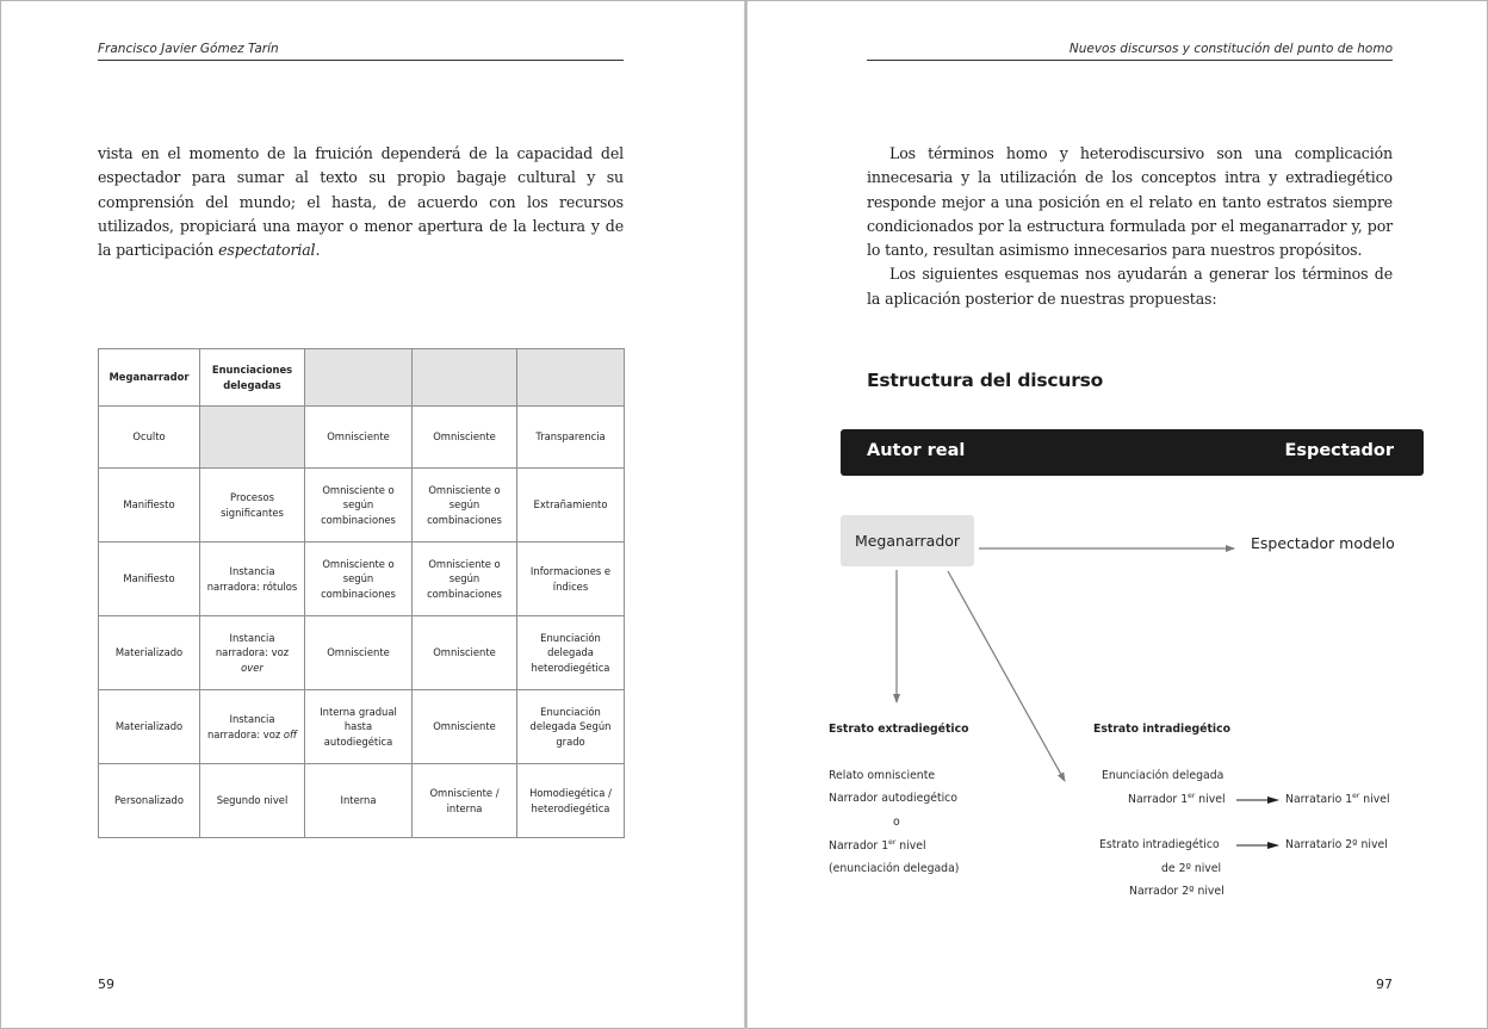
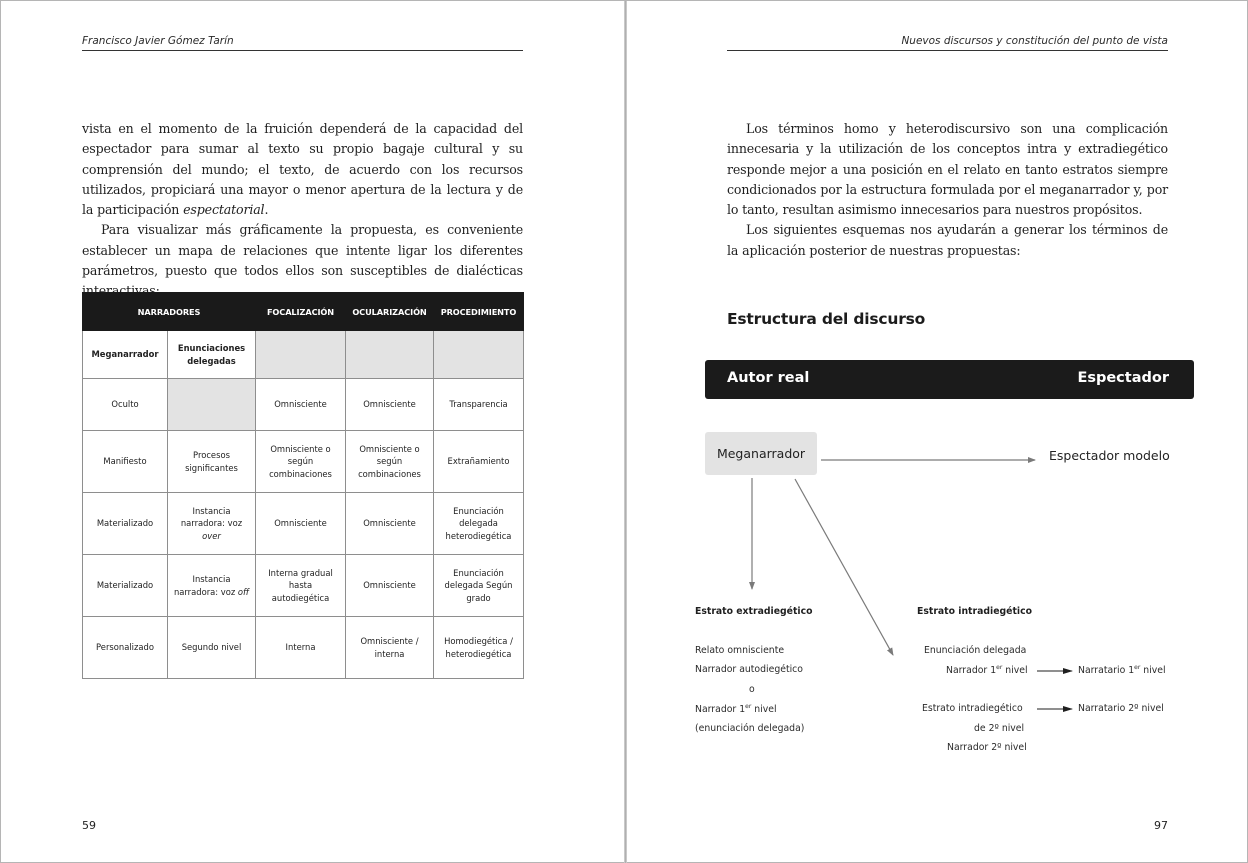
  Francisco Javier Gómez Tarín
- vista en el momento de la fruición dependerá de la capacidad del espectador para sumar al texto su propio bagaje cultural y su comprensión del mundo; el hasta, de acuerdo con los recursos utilizados, propiciará una mayor o menor apertura de la lectura y de la participación espectatorial.
+ vista en el momento de la fruición dependerá de la capacidad del espectador para sumar al texto su propio bagaje cultural y su comprensión del mundo; el texto, de acuerdo con los recursos utilizados, propiciará una mayor o menor apertura de la lectura y de la participación espectatorial.
+ Para visualizar más gráficamente la propuesta, es conveniente establecer un mapa de relaciones que intente ligar los diferentes parámetros, puesto que todos ellos son susceptibles de dialécticas interactivas:
+ NARRADORES	FOCALIZACIÓN	OCULARIZACIÓN	PROCEDIMIENTO
  Meganarrador	Enunciaciones delegadas
  Oculto		Omnisciente	Omnisciente	Transparencia
  Manifiesto	Procesos significantes	Omnisciente o según combinaciones	Omnisciente o según combinaciones	Extrañamiento
- Manifiesto	Instancia narradora: rótulos	Omnisciente o según combinaciones	Omnisciente o según combinaciones	Informaciones e índices
  Materializado	Instancia narradora: voz over	Omnisciente	Omnisciente	Enunciación delegada heterodiegética
  Materializado	Instancia narradora: voz off	Interna gradual hasta autodiegética	Omnisciente	Enunciación delegada Según grado
  Personalizado	Segundo nivel	Interna	Omnisciente / interna	Homodiegética / heterodiegética
  59
- Nuevos discursos y constitución del punto de homo
+ Nuevos discursos y constitución del punto de vista
  Los términos homo y heterodiscursivo son una complicación innecesaria y la utilización de los conceptos intra y extradiegético responde mejor a una posición en el relato en tanto estratos siempre condicionados por la estructura formulada por el meganarrador y, por lo tanto, resultan asimismo innecesarios para nuestros propósitos.
  Los siguientes esquemas nos ayudarán a generar los términos de la aplicación posterior de nuestras propuestas:
  Estructura del discurso
  Autor real
  Espectador
  Meganarrador
  Espectador modelo
  Estrato extradiegético
  Relato omnisciente
  Narrador autodiegético
  o
  Narrador 1 nivel
  (enunciación delegada)
  Estrato intradiegético
  Enunciación delegada
  Narrador 1 nivel
  Narratario 1 nivel
  Estrato intradiegético
  Narratario 2º nivel
  de 2º nivel
  Narrador 2º nivel
  97
